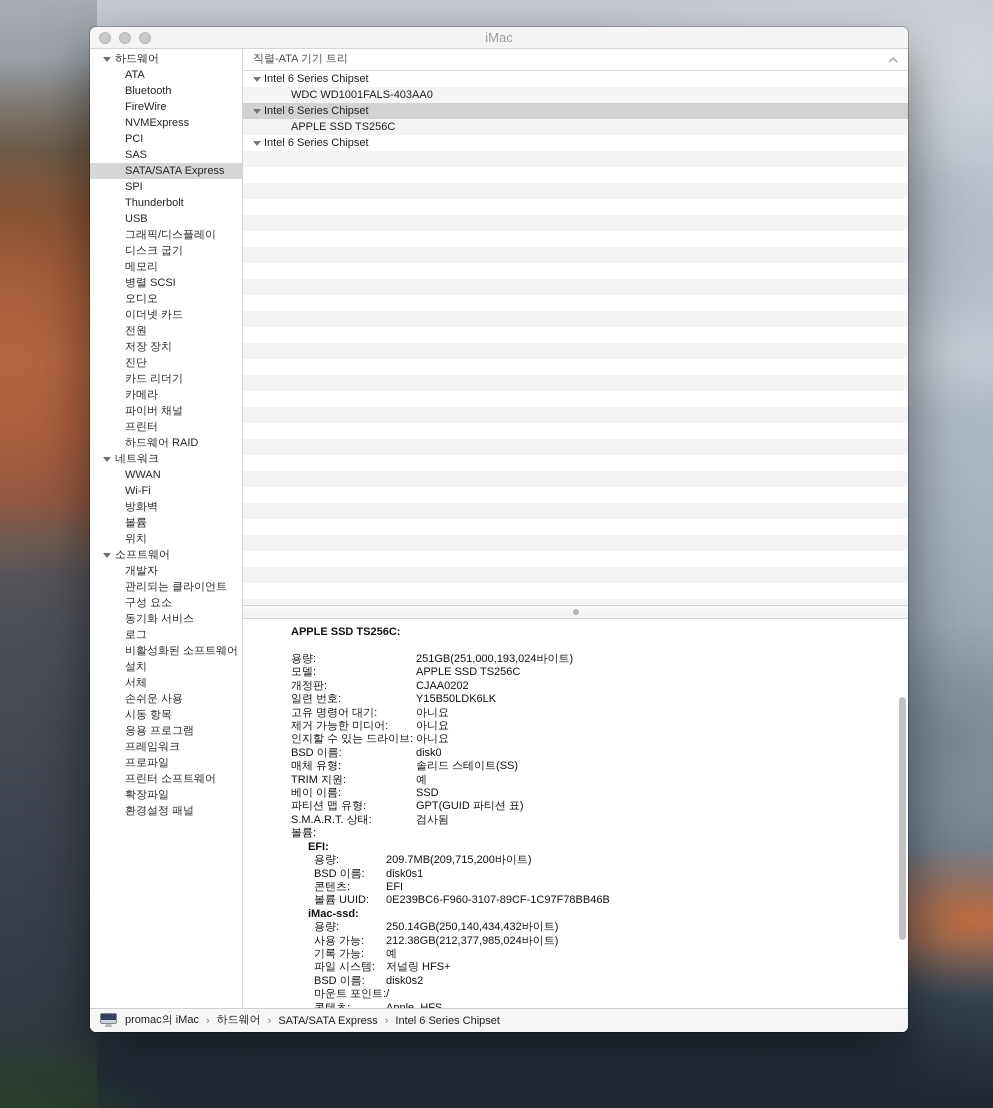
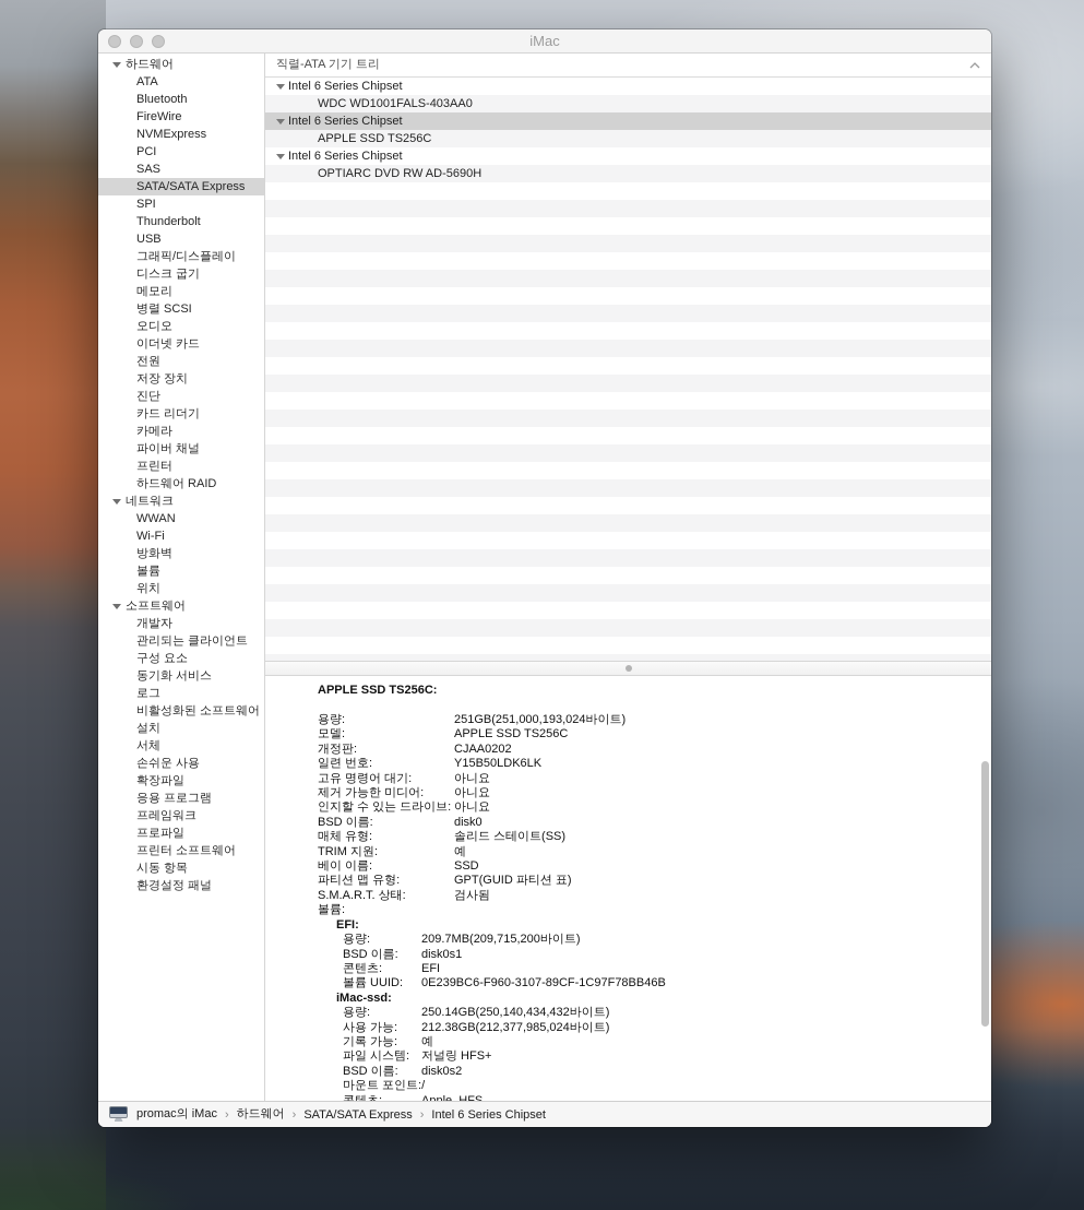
  iMac
  하드웨어
  ATA
  Bluetooth
  FireWire
  NVMExpress
  PCI
  SAS
  SATA/SATA Express
  SPI
  Thunderbolt
  USB
  그래픽/디스플레이
  디스크 굽기
  메모리
  병렬 SCSI
  오디오
  이더넷 카드
  전원
  저장 장치
  진단
  카드 리더기
  카메라
  파이버 채널
  프린터
  하드웨어 RAID
  네트워크
  WWAN
  Wi-Fi
  방화벽
  볼륨
  위치
  소프트웨어
  개발자
  관리되는 클라이언트
  구성 요소
  동기화 서비스
  로그
  비활성화된 소프트웨어
  설치
  서체
  손쉬운 사용
- 시동 항목
+ 확장파일
  응용 프로그램
  프레임워크
  프로파일
  프린터 소프트웨어
- 확장파일
+ 시동 항목
  환경설정 패널
  직렬-ATA 기기 트리
  Intel 6 Series Chipset
  WDC WD1001FALS-403AA0
  Intel 6 Series Chipset
  APPLE SSD TS256C
  Intel 6 Series Chipset
+ OPTIARC DVD RW AD-5690H
  APPLE SSD TS256C:
  용량:
  251GB(251,000,193,024바이트)
  모델:
  APPLE SSD TS256C
  개정판:
  CJAA0202
  일련 번호:
  Y15B50LDK6LK
  고유 명령어 대기:
  아니요
  제거 가능한 미디어:
  아니요
  인지할 수 있는 드라이브:
  아니요
  BSD 이름:
  disk0
  매체 유형:
  솔리드 스테이트(SS)
  TRIM 지원:
  예
  베이 이름:
  SSD
  파티션 맵 유형:
  GPT(GUID 파티션 표)
  S.M.A.R.T. 상태:
  검사됨
  볼륨:
  EFI:
  용량:
  209.7MB(209,715,200바이트)
  BSD 이름:
  disk0s1
  콘텐츠:
  EFI
  볼륨 UUID:
  0E239BC6-F960-3107-89CF-1C97F78BB46B
  iMac-ssd:
  용량:
  250.14GB(250,140,434,432바이트)
  사용 가능:
  212.38GB(212,377,985,024바이트)
  기록 가능:
  예
  파일 시스템:
  저널링 HFS+
  BSD 이름:
  disk0s2
  마운트 포인트:
  /
  콘텐츠:
  Apple_HFS
  promac의 iMac
  ›
  하드웨어
  ›
  SATA/SATA Express
  ›
  Intel 6 Series Chipset
